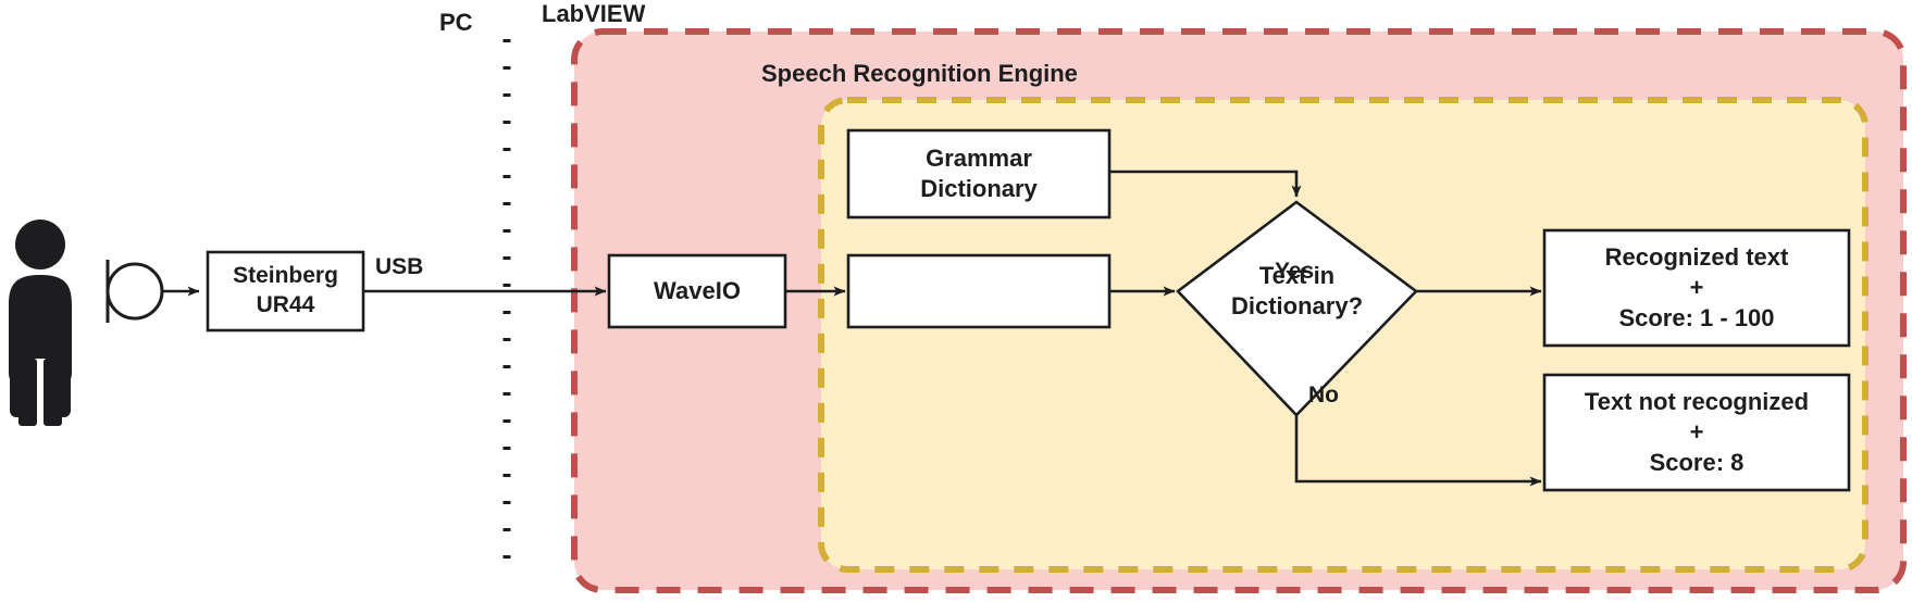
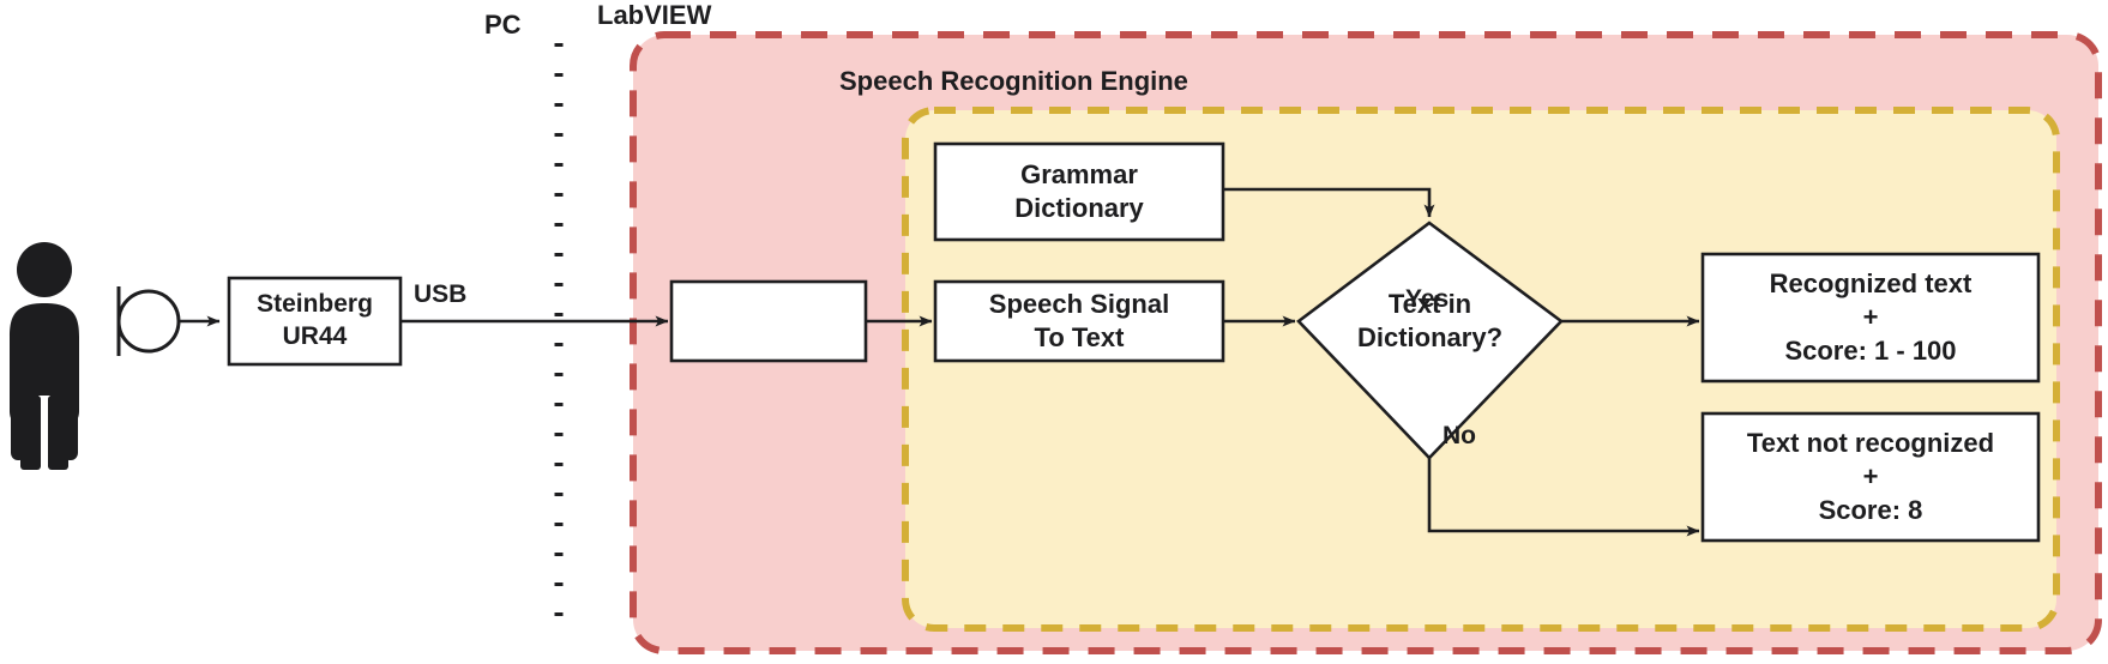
  PC
  LabVIEW
  Speech Recognition Engine
  USB
  Yes
  No
  Steinberg
  UR44
- WaveIO
  Grammar
  Dictionary
+ Speech Signal
+ To Text
  Text in
  Dictionary?
  Recognized text
  +
  Score: 1 - 100
  Text not recognized
  +
  Score: 8
